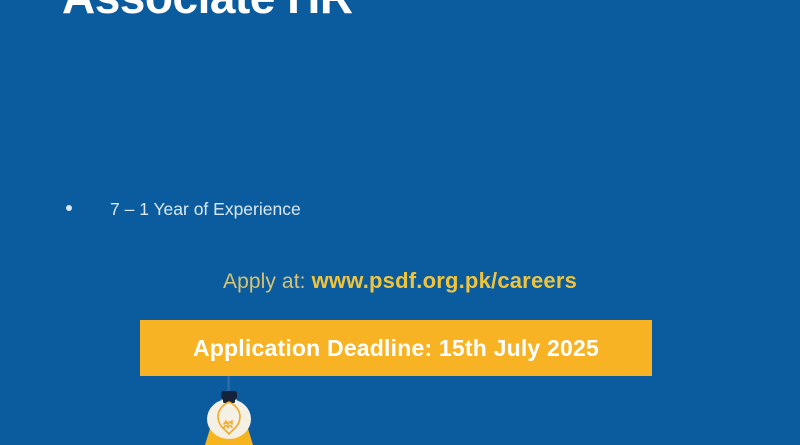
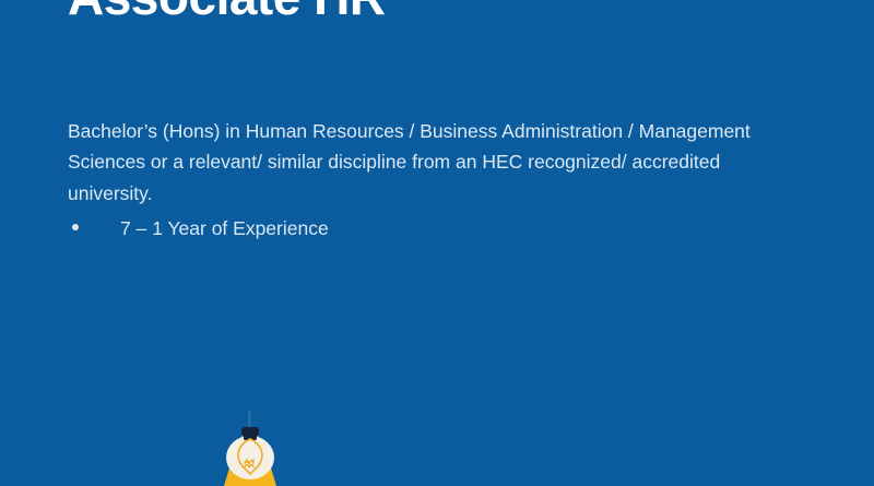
+ Bachelor’s (Hons) in Human Resources / Business Administration / Management Sciences or a relevant/ similar discipline from an HEC recognized/ accredited university.
  7 – 1 Year of Experience
- Apply at: www.psdf.org.pk/careers
- Application Deadline: 15th July 2025
